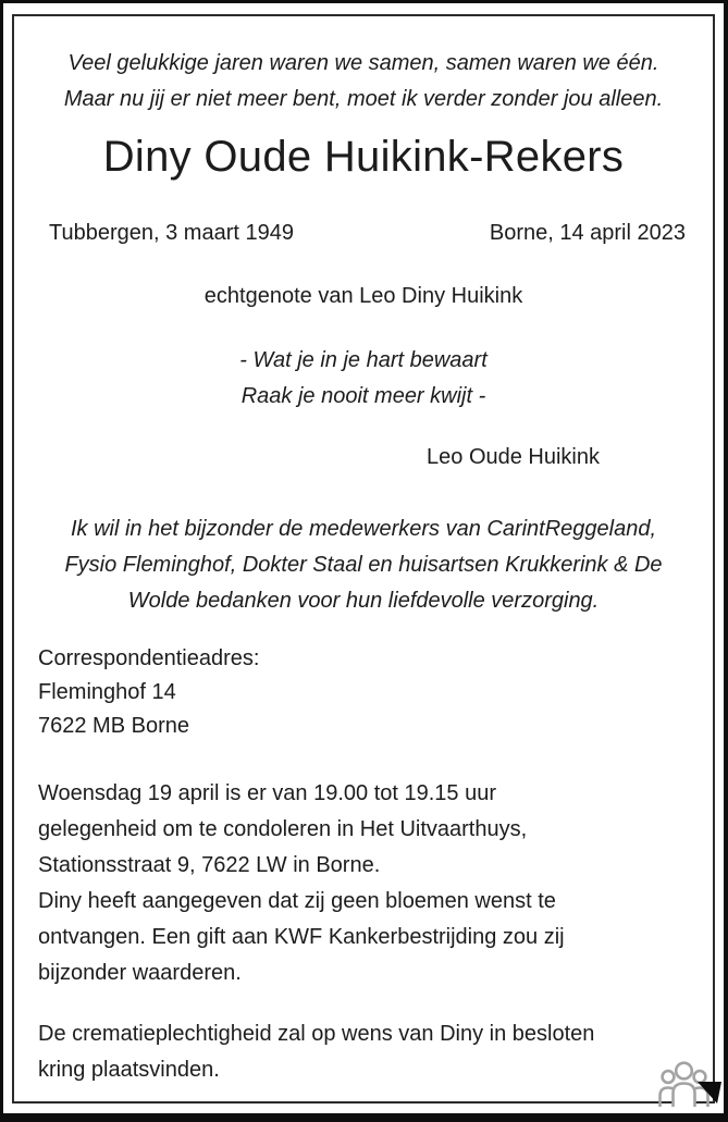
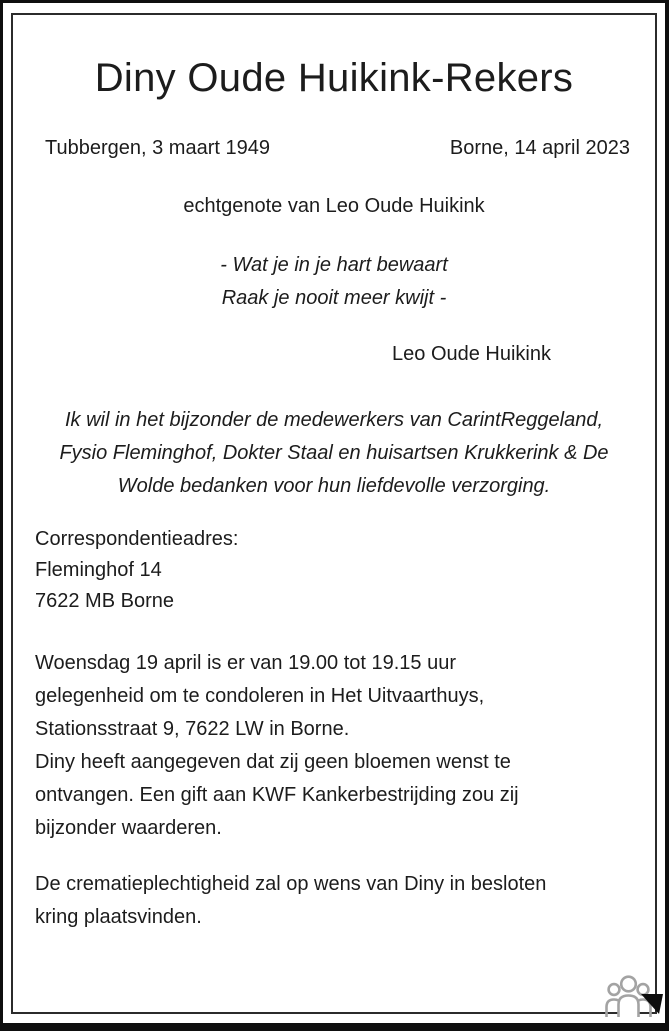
- Veel gelukkige jaren waren we samen, samen waren we één.
- Maar nu jij er niet meer bent, moet ik verder zonder jou alleen.
  Diny Oude Huikink-Rekers
  Tubbergen, 3 maart 1949
  Borne, 14 april 2023
- echtgenote van Leo Diny Huikink
+ echtgenote van Leo Oude Huikink
  - Wat je in je hart bewaart
  Raak je nooit meer kwijt -
  Leo Oude Huikink
  Ik wil in het bijzonder de medewerkers van CarintReggeland,
  Fysio Fleminghof, Dokter Staal en huisartsen Krukkerink & De
  Wolde bedanken voor hun liefdevolle verzorging.
  Correspondentieadres:
  Fleminghof 14
  7622 MB Borne
  Woensdag 19 april is er van 19.00 tot 19.15 uur
  gelegenheid om te condoleren in Het Uitvaarthuys,
  Stationsstraat 9, 7622 LW in Borne.
  Diny heeft aangegeven dat zij geen bloemen wenst te
  ontvangen. Een gift aan KWF Kankerbestrijding zou zij
  bijzonder waarderen.
  De crematieplechtigheid zal op wens van Diny in besloten
  kring plaatsvinden.
